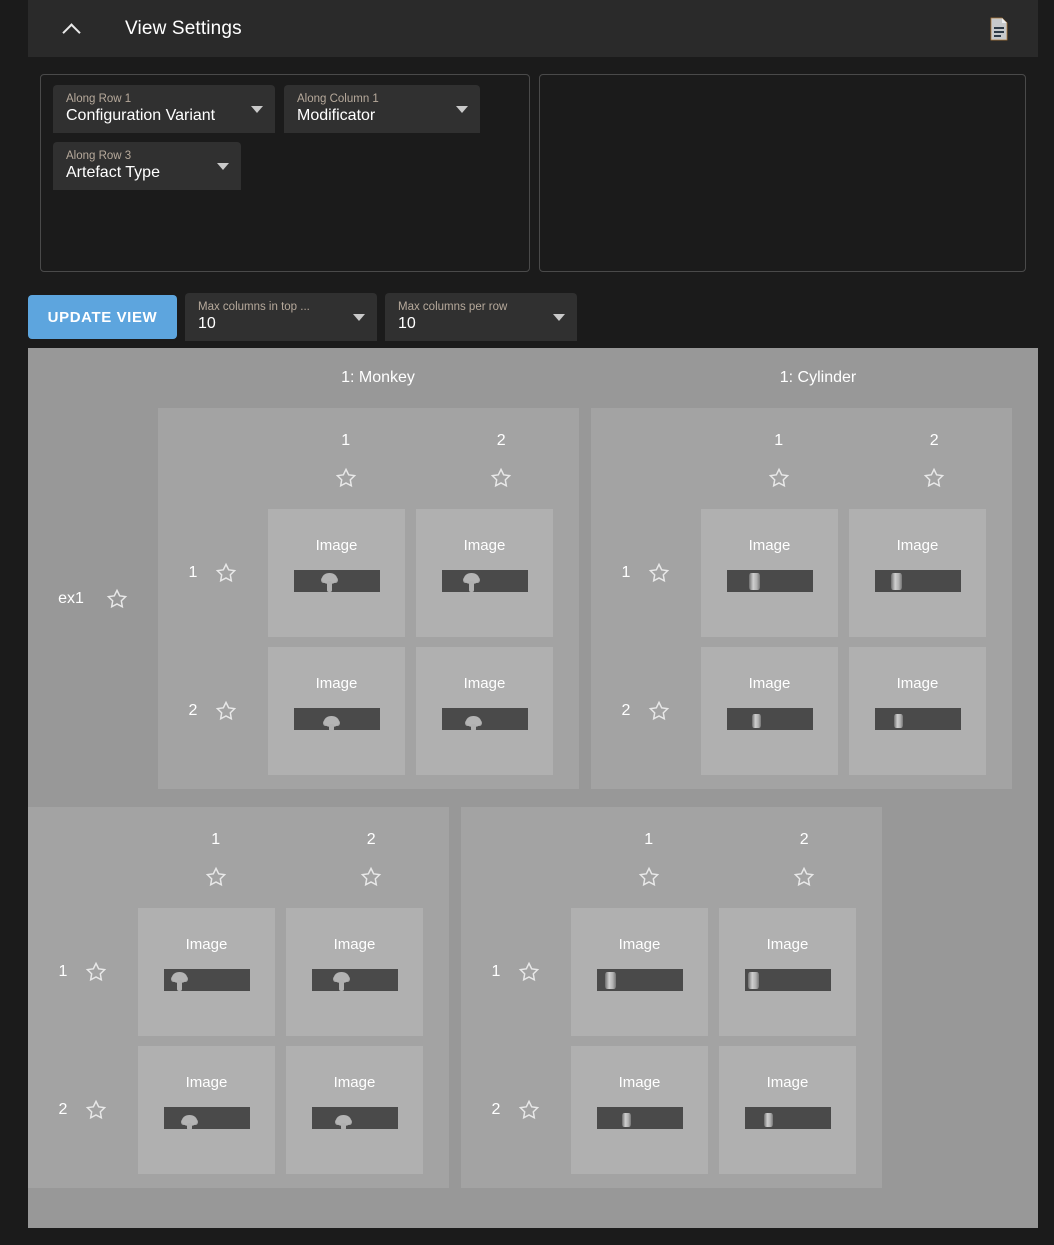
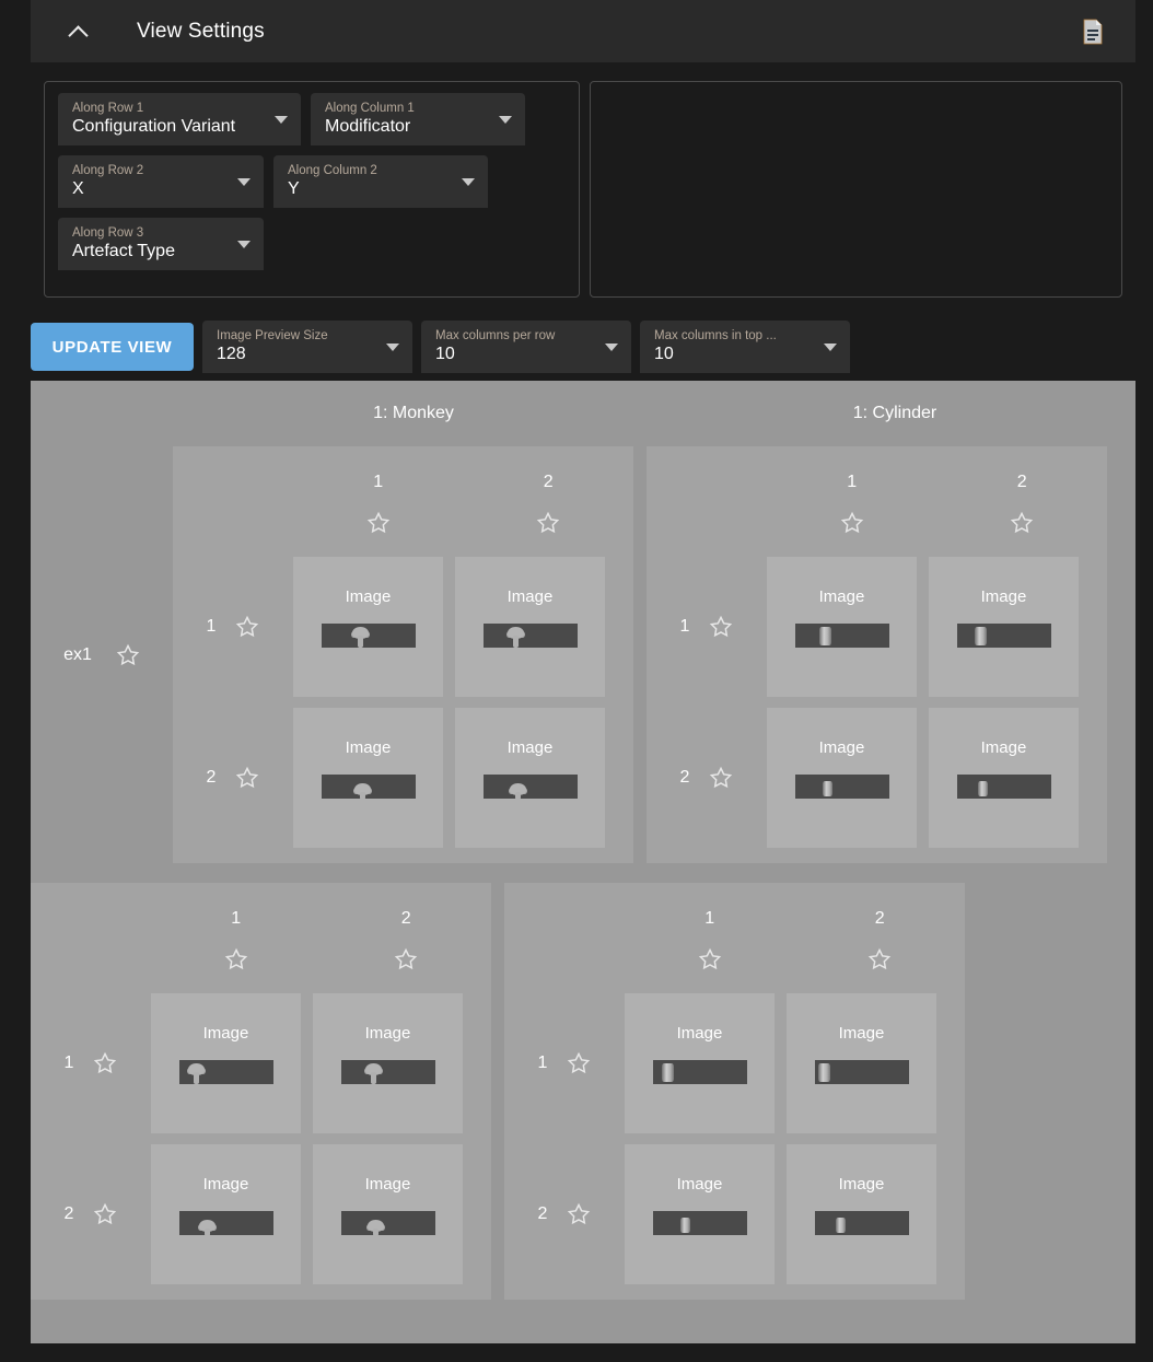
  View Settings
  Along Row 1
  Configuration Variant
  Along Column 1
  Modificator
+ Along Row 2
+ X
+ Along Column 2
+ Y
  Along Row 3
  Artefact Type
  UPDATE VIEW
+ Image Preview Size
+ 128
- Max columns in top ...
+ Max columns per row
  10
- Max columns per row
+ Max columns in top ...
  10
  1: Monkey
  1: Cylinder
  ex1
  1
  2
  1
  Image
  Image
  2
  Image
  Image
  1
  2
  1
  Image
  Image
  2
  Image
  Image
  1
  2
  1
  Image
  Image
  2
  Image
  Image
  1
  2
  1
  Image
  Image
  2
  Image
  Image
